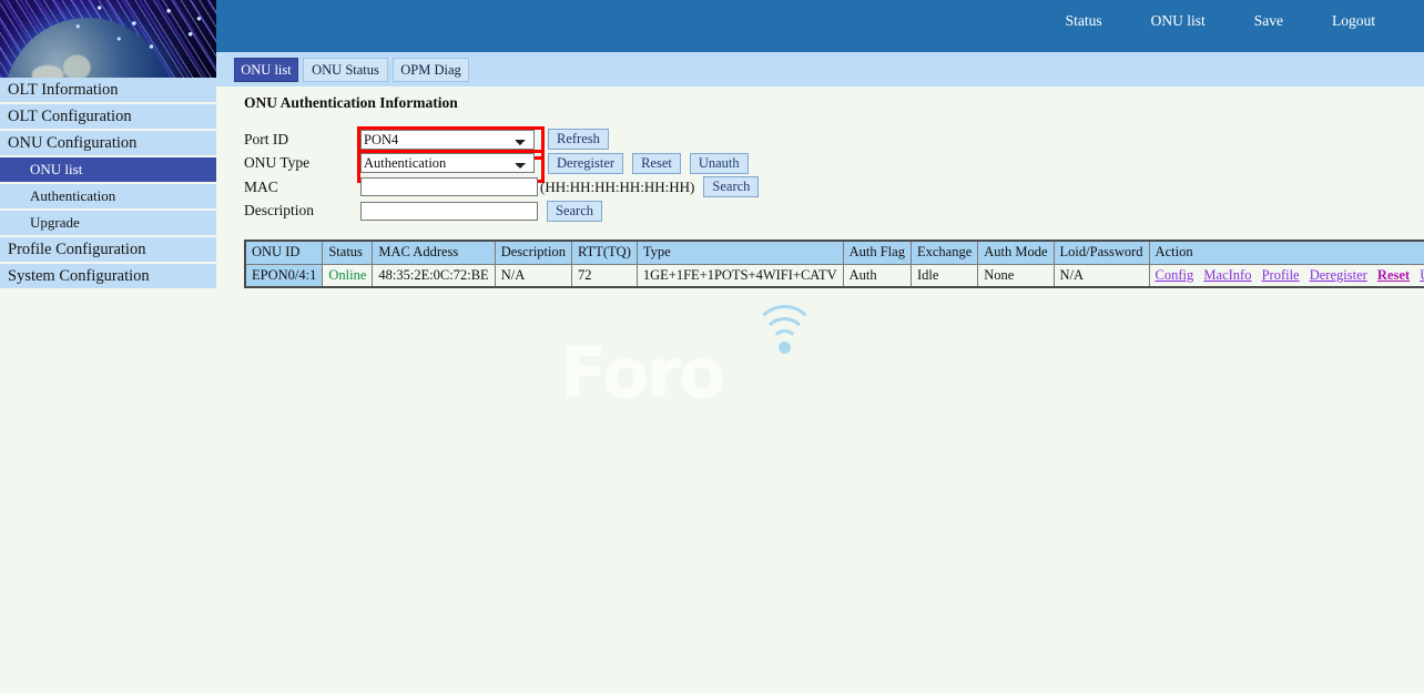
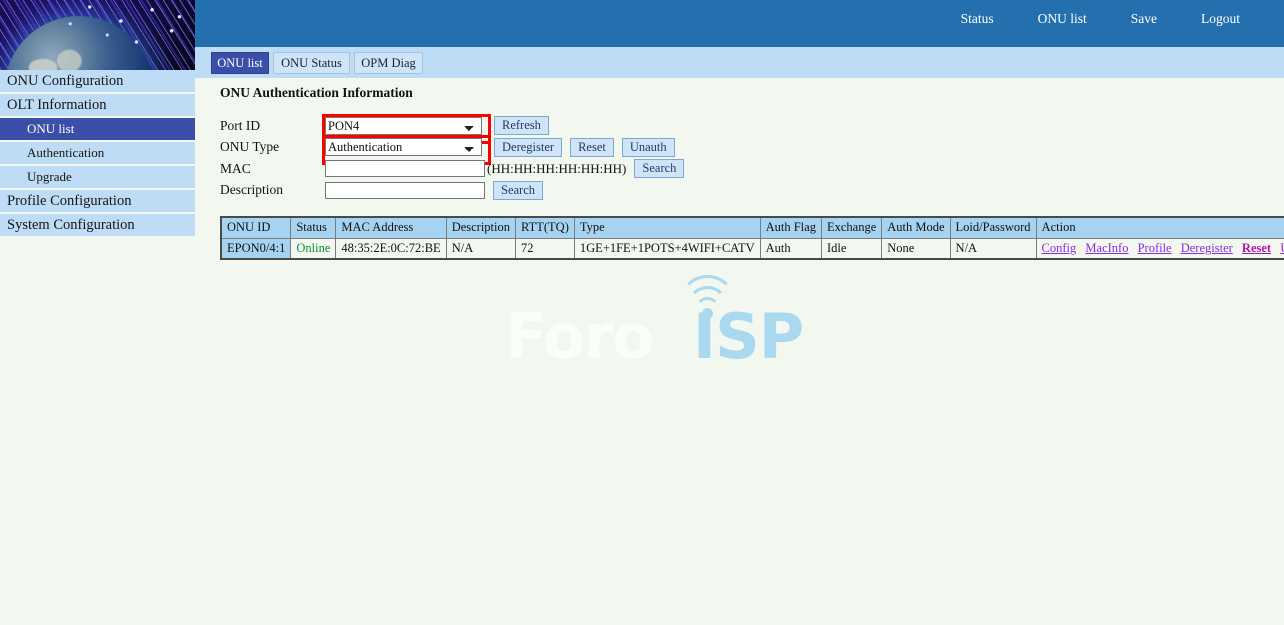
  Status
  ONU list
  Save
  Logout
  ONU list
  ONU Status
  OPM Diag
- OLT Information
+ ONU Configuration
- OLT Configuration
- ONU Configuration
+ OLT Information
  ONU list
  Authentication
  Upgrade
  Profile Configuration
  System Configuration
  ONU Authentication Information
+ ISP
  Port ID
  PON4
  Refresh
  ONU Type
  Authentication
  Deregister
  Reset
  Unauth
  MAC
  (HH:HH:HH:HH:HH:HH)
  Search
  Description
  Search
  ONU ID	Status	MAC Address	Description	RTT(TQ)	Type	Auth Flag	Exchange	Auth Mode	Loid/Password	Action
  EPON0/4:1	Online	48:35:2E:0C:72:BE	N/A	72	1GE+1FE+1POTS+4WIFI+CATV	Auth	Idle	None	N/A	Config MacInfo Profile Deregister Reset
